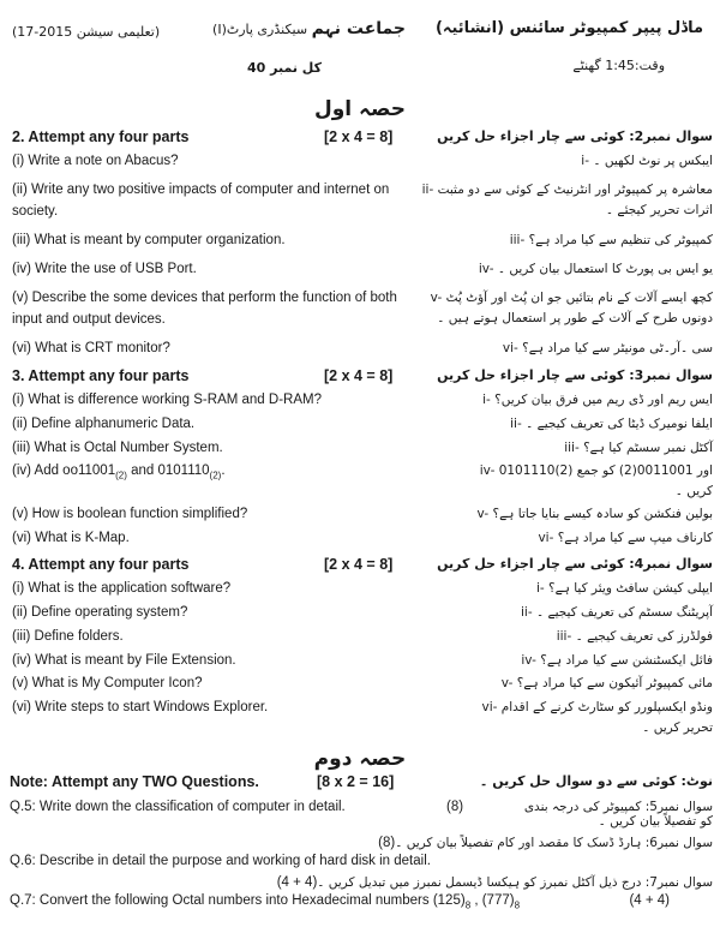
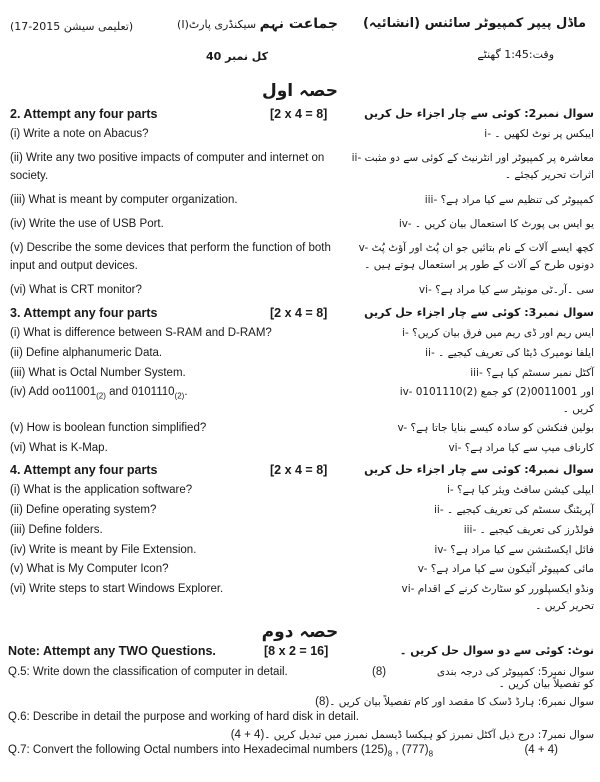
  ماڈل پیپر کمپیوٹر سائنس (انشائیہ)
  وقت:1:45 گھنٹے
  جماعت نہم سیکنڈری پارٹ(I)
  (تعلیمی سیشن 2015-17)
  کل نمبر 40
  حصہ اول
  2. Attempt any four parts
  [2 x 4 = 8]
  سوال نمبر2: کوئی سے چار اجزاء حل کریں
  (i) Write a note on Abacus?
  i- ایبکس پر نوٹ لکھیں ۔
  (ii) Write any two positive impacts of computer and internet on society.
  ii- معاشرہ پر کمپیوٹر اور انٹرنیٹ کے کوئی سے دو مثبت اثرات تحریر کیجئے ۔
  (iii) What is meant by computer organization.
  iii- کمپیوٹر کی تنظیم سے کیا مراد ہے؟
  (iv) Write the use of USB Port.
  iv- یو ایس بی پورٹ کا استعمال بیان کریں ۔
  (v) Describe the some devices that perform the function of both input and output devices.
  v- کچھ ایسے آلات کے نام بتائیں جو ان پُٹ اور آؤٹ پُٹ دونوں طرح کے آلات کے طور پر استعمال ہوتے ہیں ۔
  (vi) What is CRT monitor?
  vi- سی ۔آر۔ٹی مونیٹر سے کیا مراد ہے؟
  3. Attempt any four parts
  [2 x 4 = 8]
  سوال نمبر3: کوئی سے چار اجزاء حل کریں
- (i) What is difference working S-RAM and D-RAM?
+ (i) What is difference between S-RAM and D-RAM?
  i- ایس ریم اور ڈی ریم میں فرق بیان کریں؟
  (ii) Define alphanumeric Data.
  ii- ایلفا نومیرک ڈیٹا کی تعریف کیجیے ۔
  (iii) What is Octal Number System.
  iii- آکٹل نمبر سسٹم کیا ہے؟
  (iv) Add oo11001(2) and 0101110(2).
  iv- 0101110(2) اور 0011001(2) کو جمع کریں ۔
  (v) How is boolean function simplified?
  v- بولین فنکشن کو سادہ کیسے بنایا جاتا ہے؟
  (vi) What is K-Map.
  vi- کارناف میپ سے کیا مراد ہے؟
  4. Attempt any four parts
  [2 x 4 = 8]
  سوال نمبر4: کوئی سے چار اجزاء حل کریں
  (i) What is the application software?
  i- ایپلی کیشن سافٹ ویئر کیا ہے؟
  (ii) Define operating system?
  ii- آپریٹنگ سسٹم کی تعریف کیجیے ۔
  (iii) Define folders.
  iii- فولڈرز کی تعریف کیجیے ۔
- (iv) What is meant by File Extension.
+ (iv) Write is meant by File Extension.
  iv- فائل ایکسٹنشن سے کیا مراد ہے؟
  (v) What is My Computer Icon?
  v- مائی کمپیوٹر آئیکون سے کیا مراد ہے؟
  (vi) Write steps to start Windows Explorer.
  vi- ونڈو ایکسپلورر کو سٹارٹ کرنے کے اقدام تحریر کریں ۔
  حصہ دوم
  Note: Attempt any TWO Questions.
  [8 x 2 = 16]
  نوٹ: کوئی سے دو سوال حل کریں ۔
  Q.5: Write down the classification of computer in detail.
  (8)
  سوال نمبر5: کمپیوٹر کی درجہ بندی کو تفصیلاً بیان کریں ۔
  سوال نمبر6: ہارڈ ڈسک کا مقصد اور کام تفصیلاً بیان کریں ۔(8)
  Q.6: Describe in detail the purpose and working of hard disk in detail.
  سوال نمبر7: درج ذیل آکٹل نمبرز کو ہیکسا ڈیسمل نمبرز میں تبدیل کریں ۔(4 + 4)
  Q.7: Convert the following Octal numbers into Hexadecimal numbers (125)8 , (777)8
  (4 + 4)
